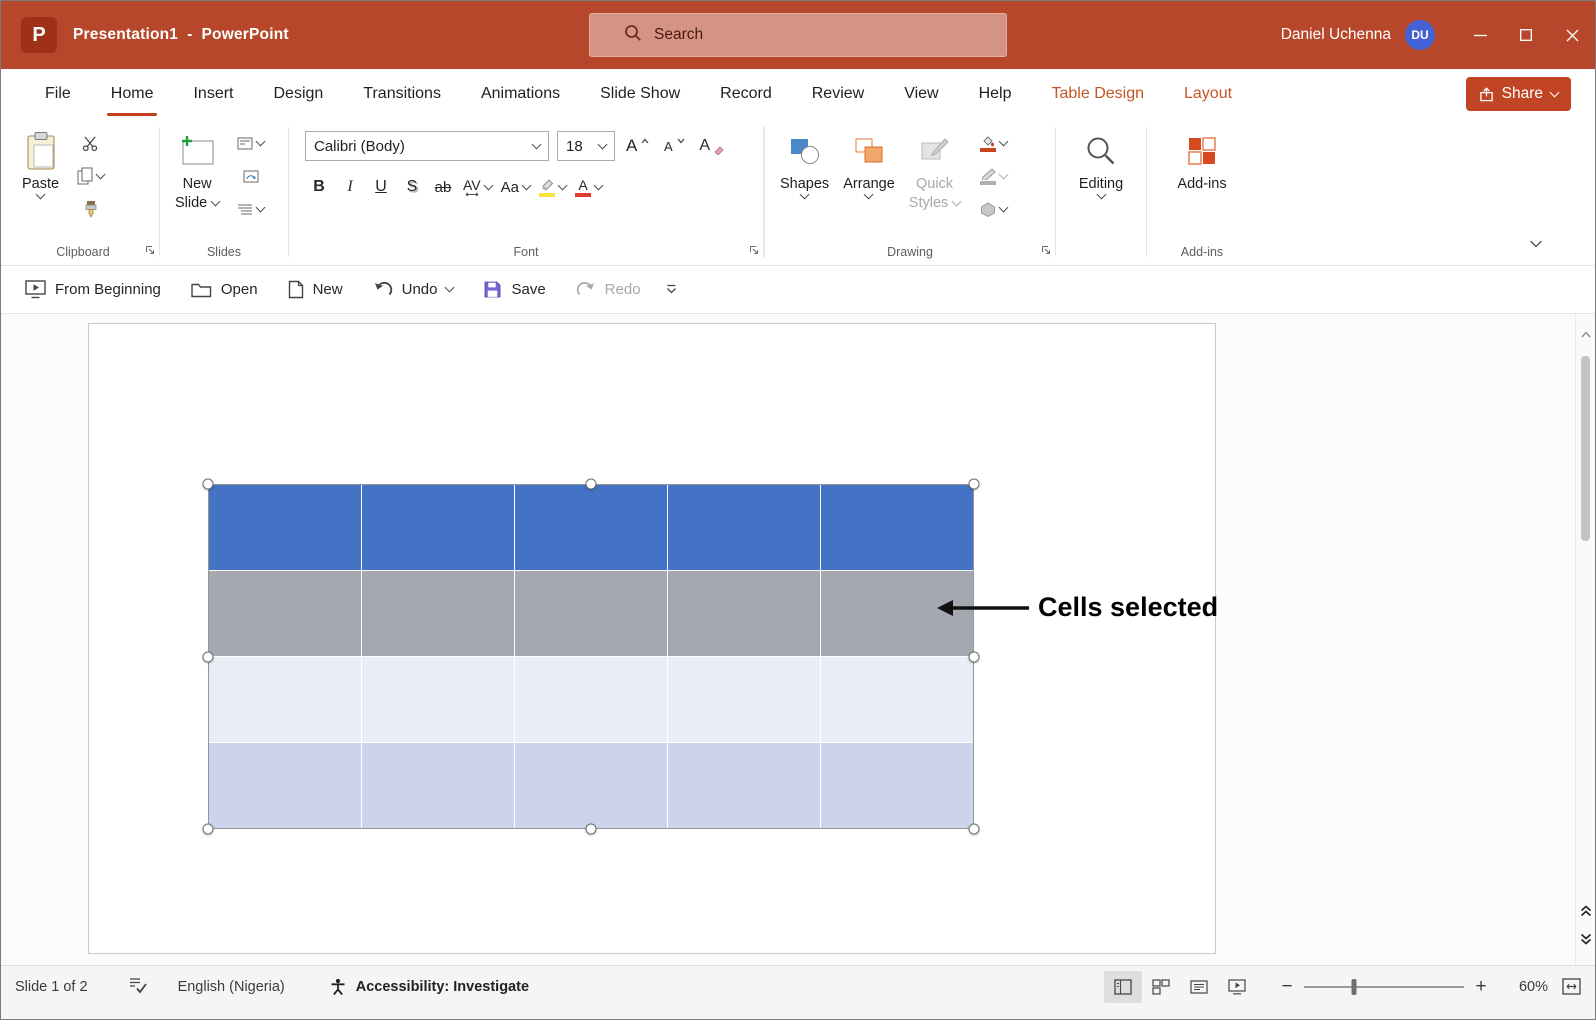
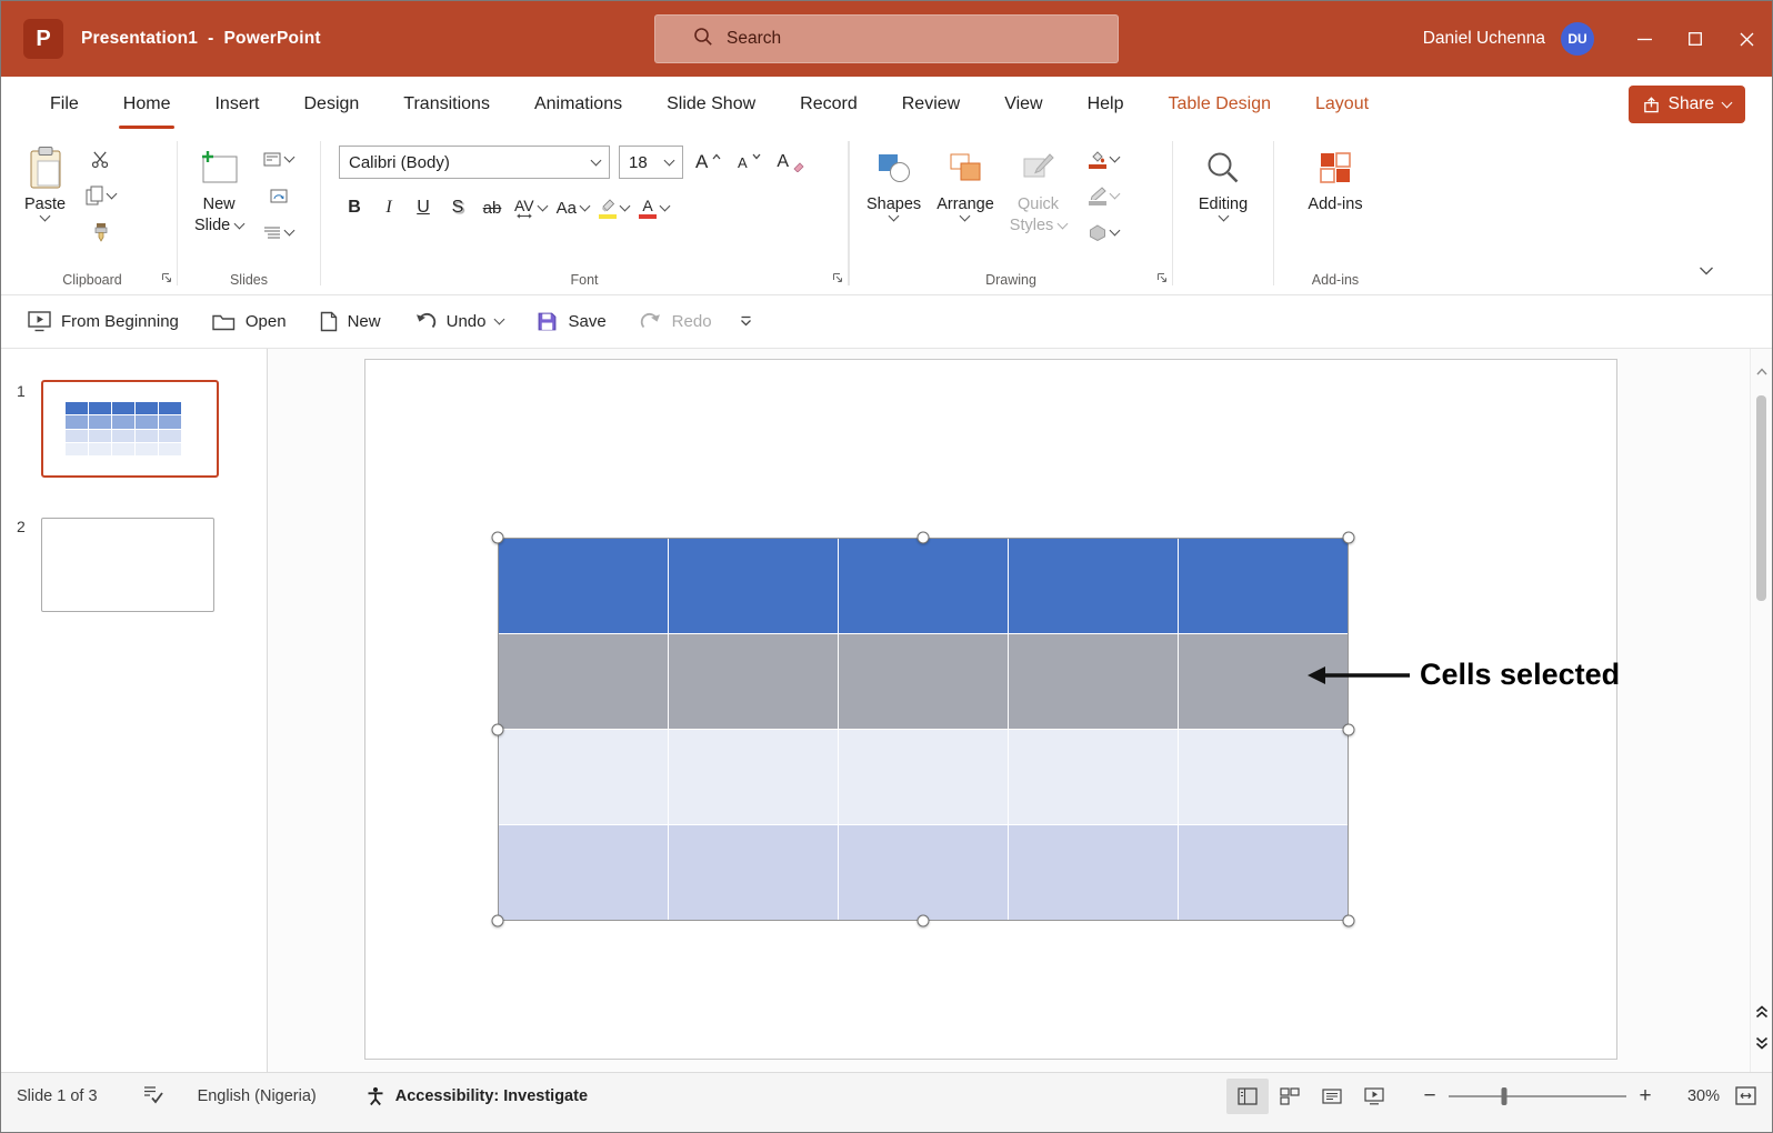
  P
  Presentation1 - PowerPoint
  Search
  Daniel Uchenna
  DU
  File
  Home
  Insert
  Design
  Transitions
  Animations
  Slide Show
  Record
  Review
  View
  Help
  Table Design
  Layout
  Share
  Paste
  Clipboard
  New
  Slide
  Slides
  Calibri (Body)
  18
  A
  A
  A
  B
  I
  U
  S
  ab
  AV
  Aa
  A
  Font
  Shapes
  Arrange
  Quick
  Styles
  Drawing
  Editing
  Add-ins
  Add-ins
  From Beginning
  Open
  New
  Undo
  Save
  Redo
+ 1
+ 2
  Cells selected
- Slide 1 of 2
+ Slide 1 of 3
  English (Nigeria)
  Accessibility: Investigate
  −
  +
- 60%
+ 30%
